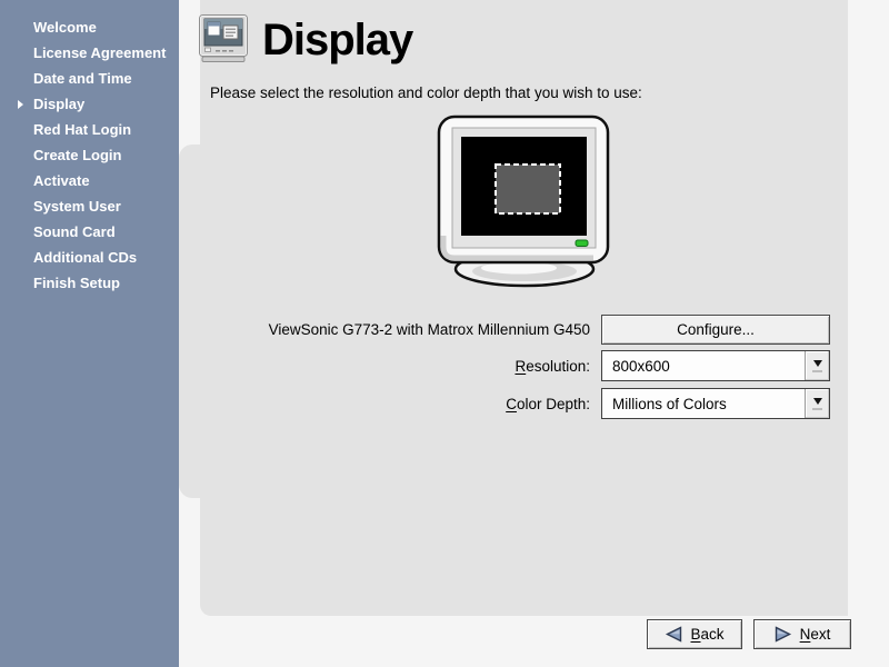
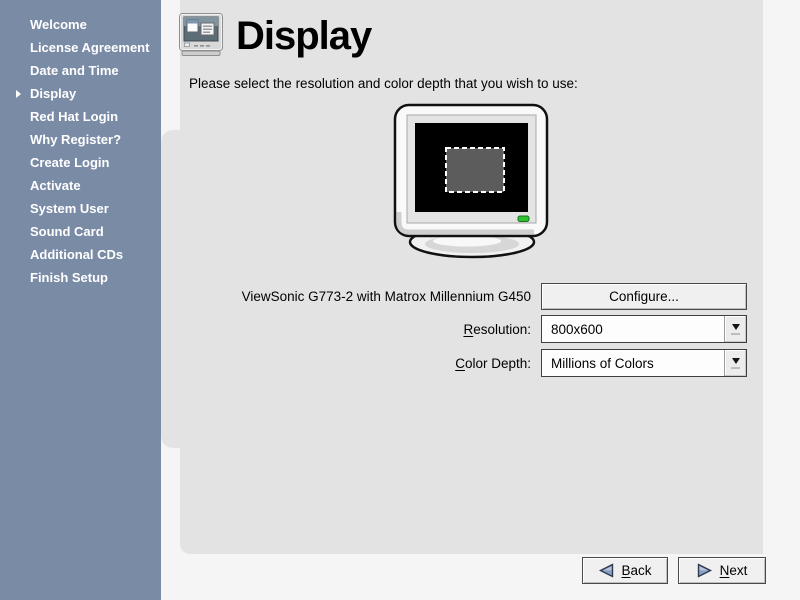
  Welcome
  License Agreement
  Date and Time
  Display
  Red Hat Login
+ Why Register?
  Create Login
  Activate
  System User
  Sound Card
  Additional CDs
  Finish Setup
  Display
  Please select the resolution and color depth that you wish to use:
  ViewSonic G773-2 with Matrox Millennium G450
  Configure...
  Resolution:
  800x600
  Color Depth:
  Millions of Colors
  Back
  Next
